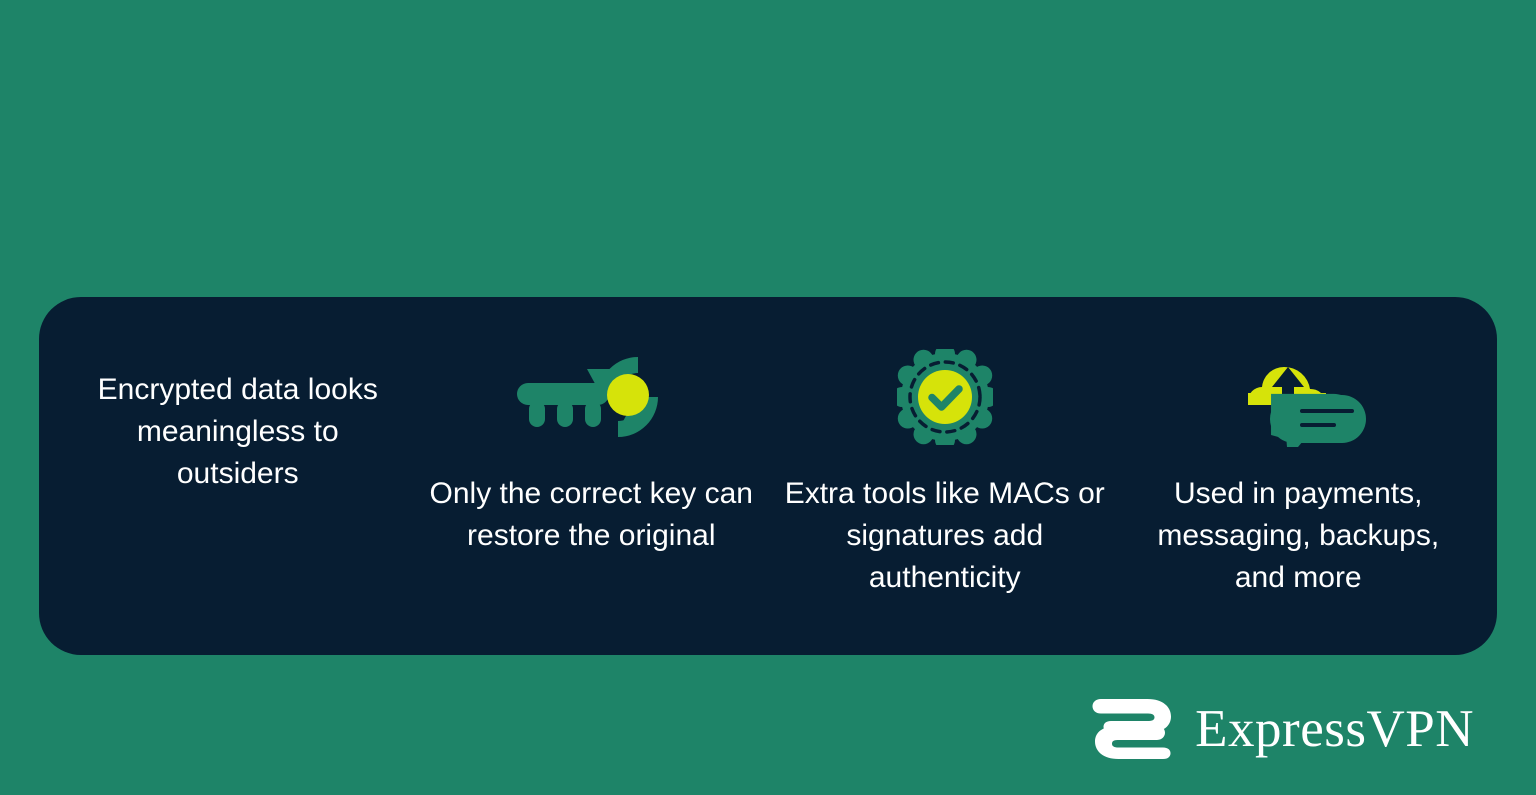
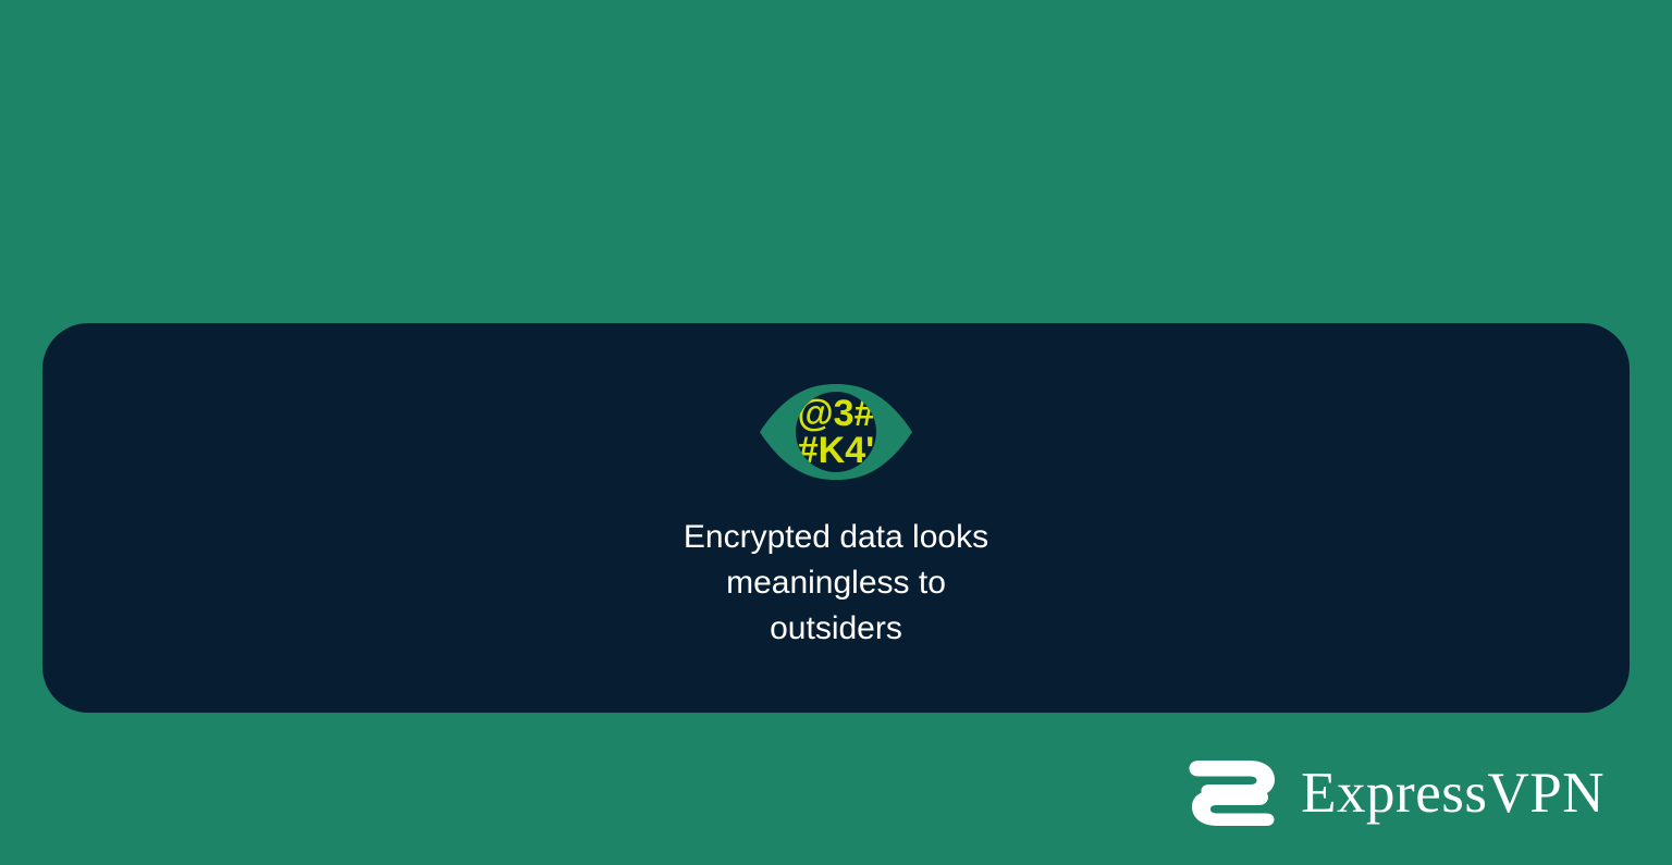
+ @3#
+ #K4'
  Encrypted data looks meaningless to outsiders
- Only the correct key can restore the original
- Extra tools like MACs or signatures add authenticity
- Used in payments, messaging, backups, and more
  ExpressVPN
